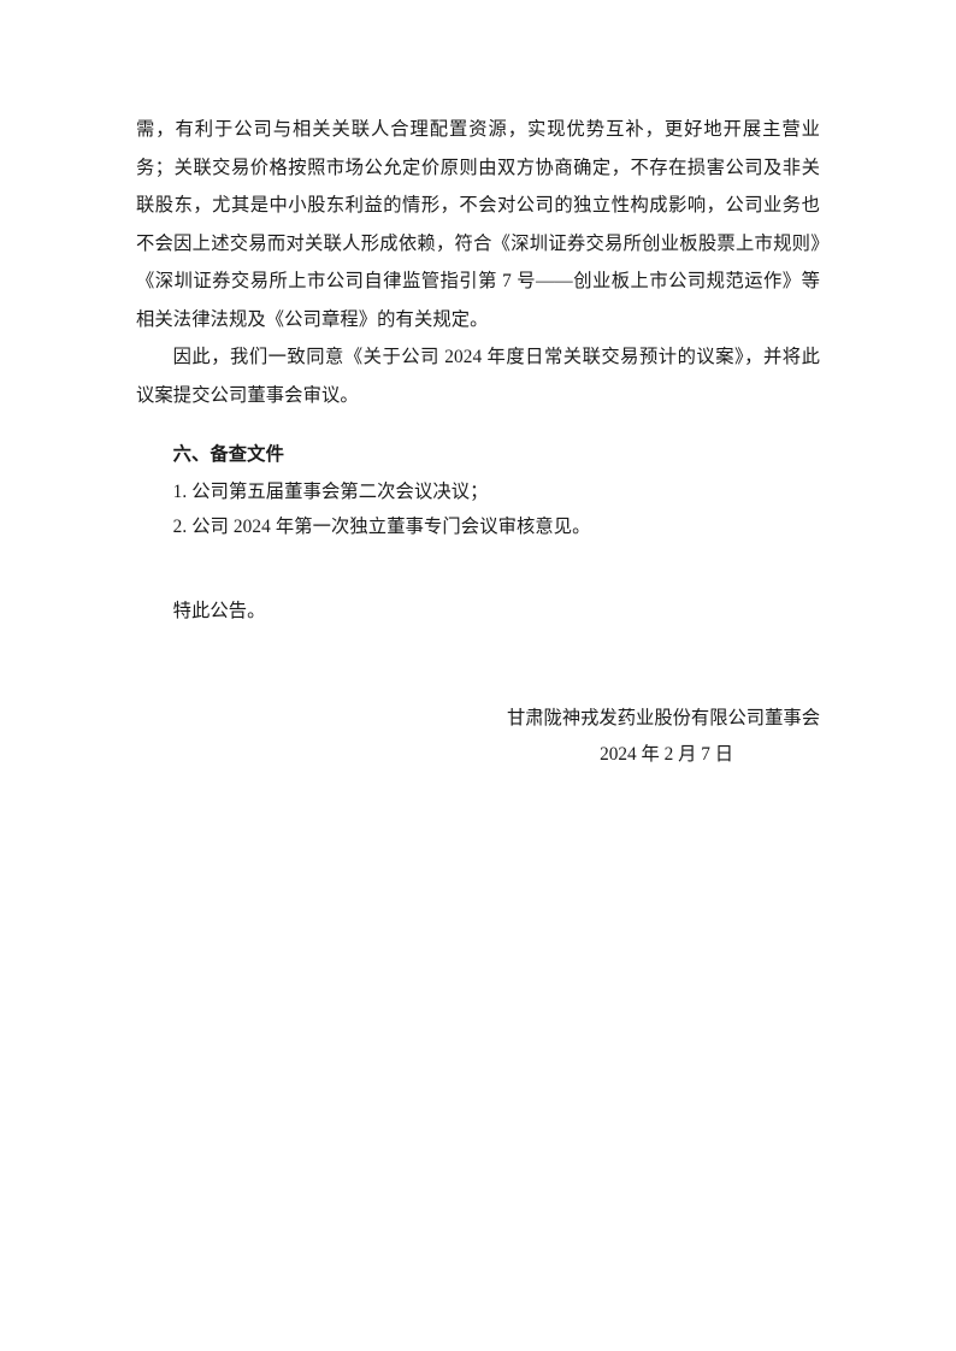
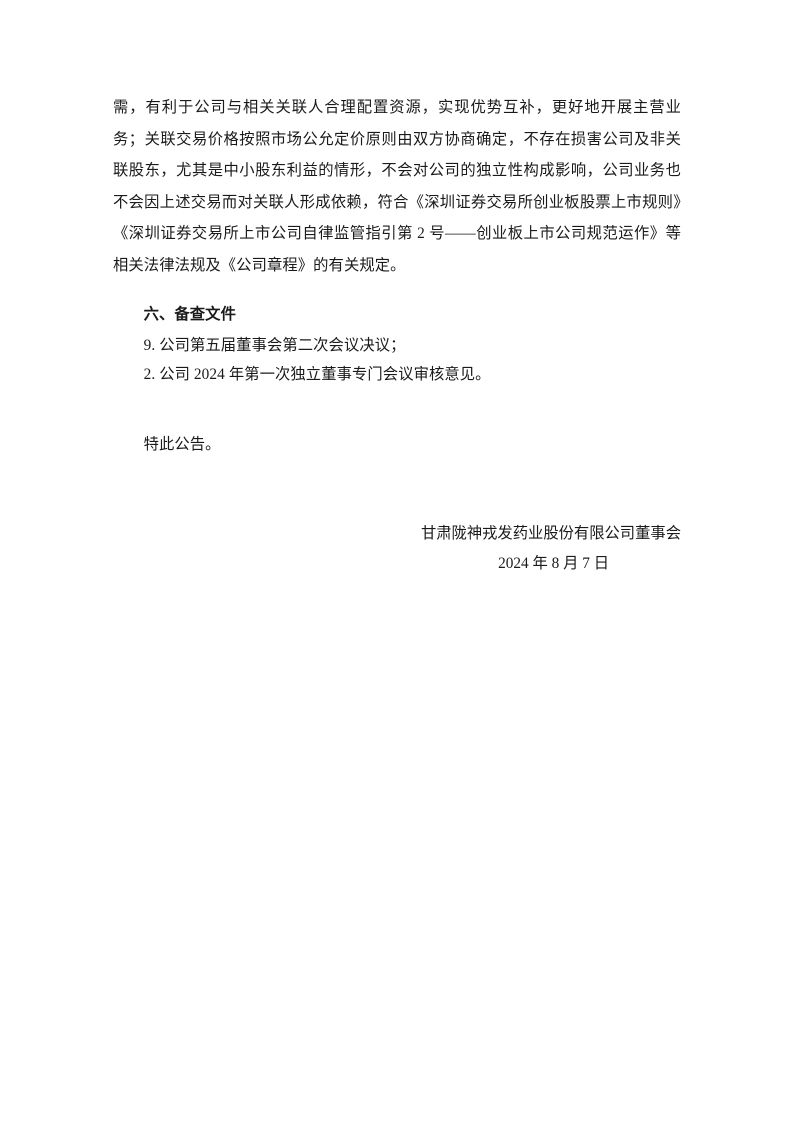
- 需，有利于公司与相关关联人合理配置资源，实现优势互补，更好地开展主营业务；关联交易价格按照市场公允定价原则由双方协商确定，不存在损害公司及非关联股东，尤其是中小股东利益的情形，不会对公司的独立性构成影响，公司业务也不会因上述交易而对关联人形成依赖，符合《深圳证券交易所创业板股票上市规则》《深圳证券交易所上市公司自律监管指引第 7 号——创业板上市公司规范运作》等相关法律法规及《公司章程》的有关规定。
+ 需，有利于公司与相关关联人合理配置资源，实现优势互补，更好地开展主营业务；关联交易价格按照市场公允定价原则由双方协商确定，不存在损害公司及非关联股东，尤其是中小股东利益的情形，不会对公司的独立性构成影响，公司业务也不会因上述交易而对关联人形成依赖，符合《深圳证券交易所创业板股票上市规则》《深圳证券交易所上市公司自律监管指引第 2 号——创业板上市公司规范运作》等相关法律法规及《公司章程》的有关规定。
- 因此，我们一致同意《关于公司 2024 年度日常关联交易预计的议案》，并将此议案提交公司董事会审议。
  六、备查文件
- 1. 公司第五届董事会第二次会议决议；
+ 9. 公司第五届董事会第二次会议决议；
  2. 公司 2024 年第一次独立董事专门会议审核意见。
  特此公告。
  甘肃陇神戎发药业股份有限公司董事会
- 2024 年 2 月 7 日
+ 2024 年 8 月 7 日
